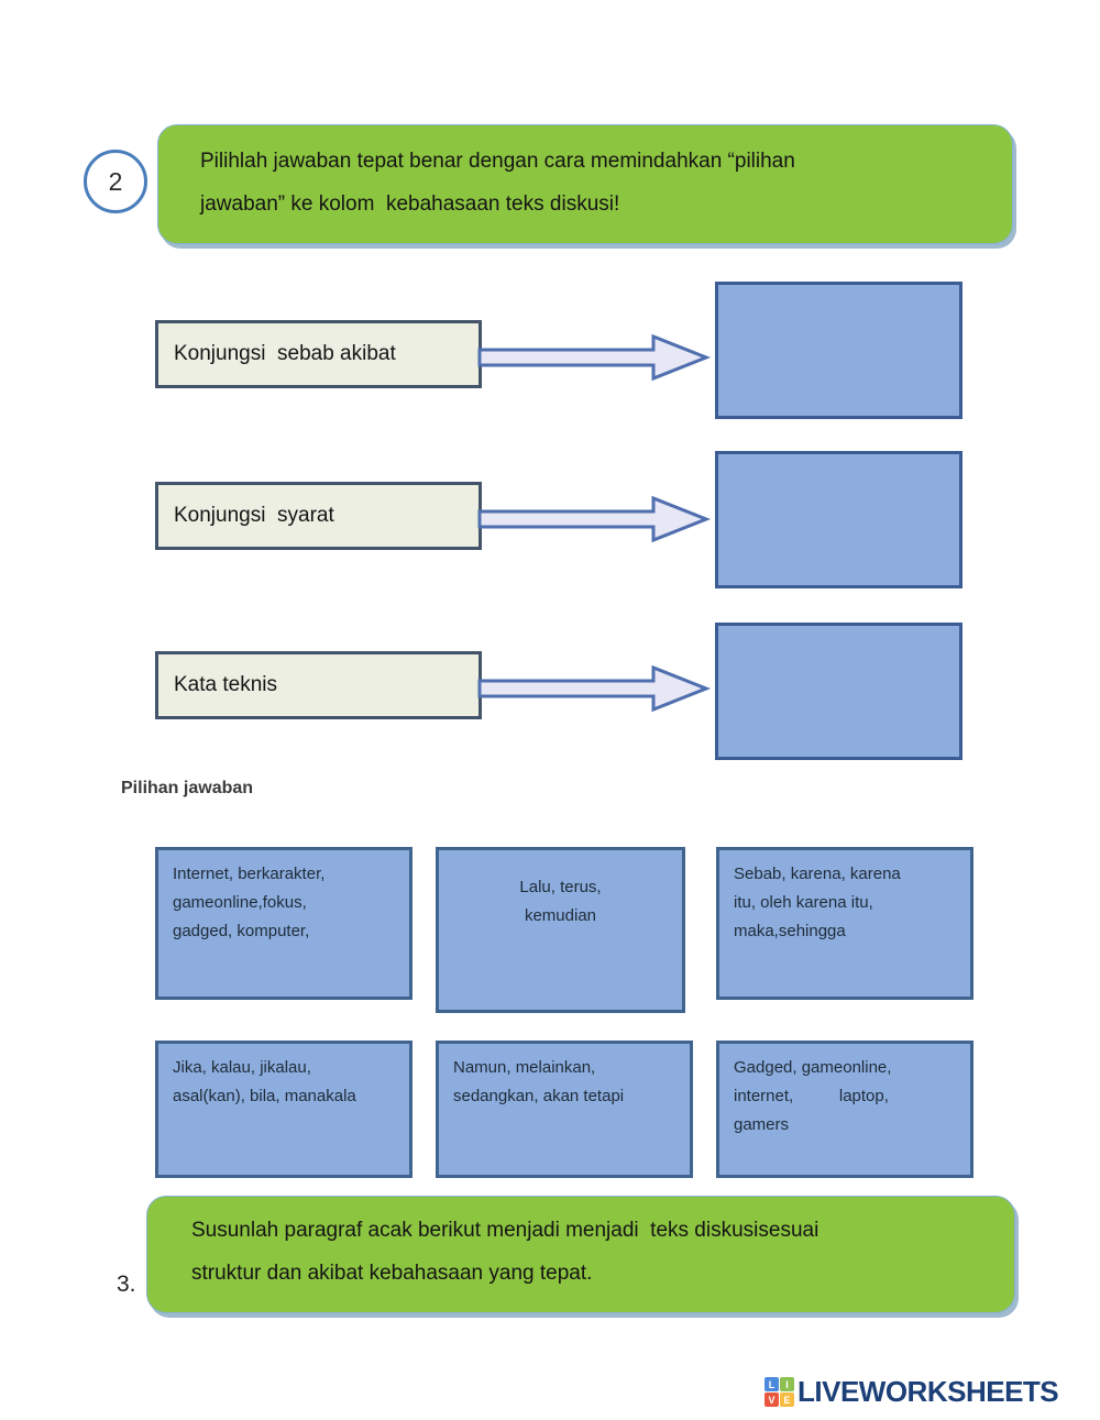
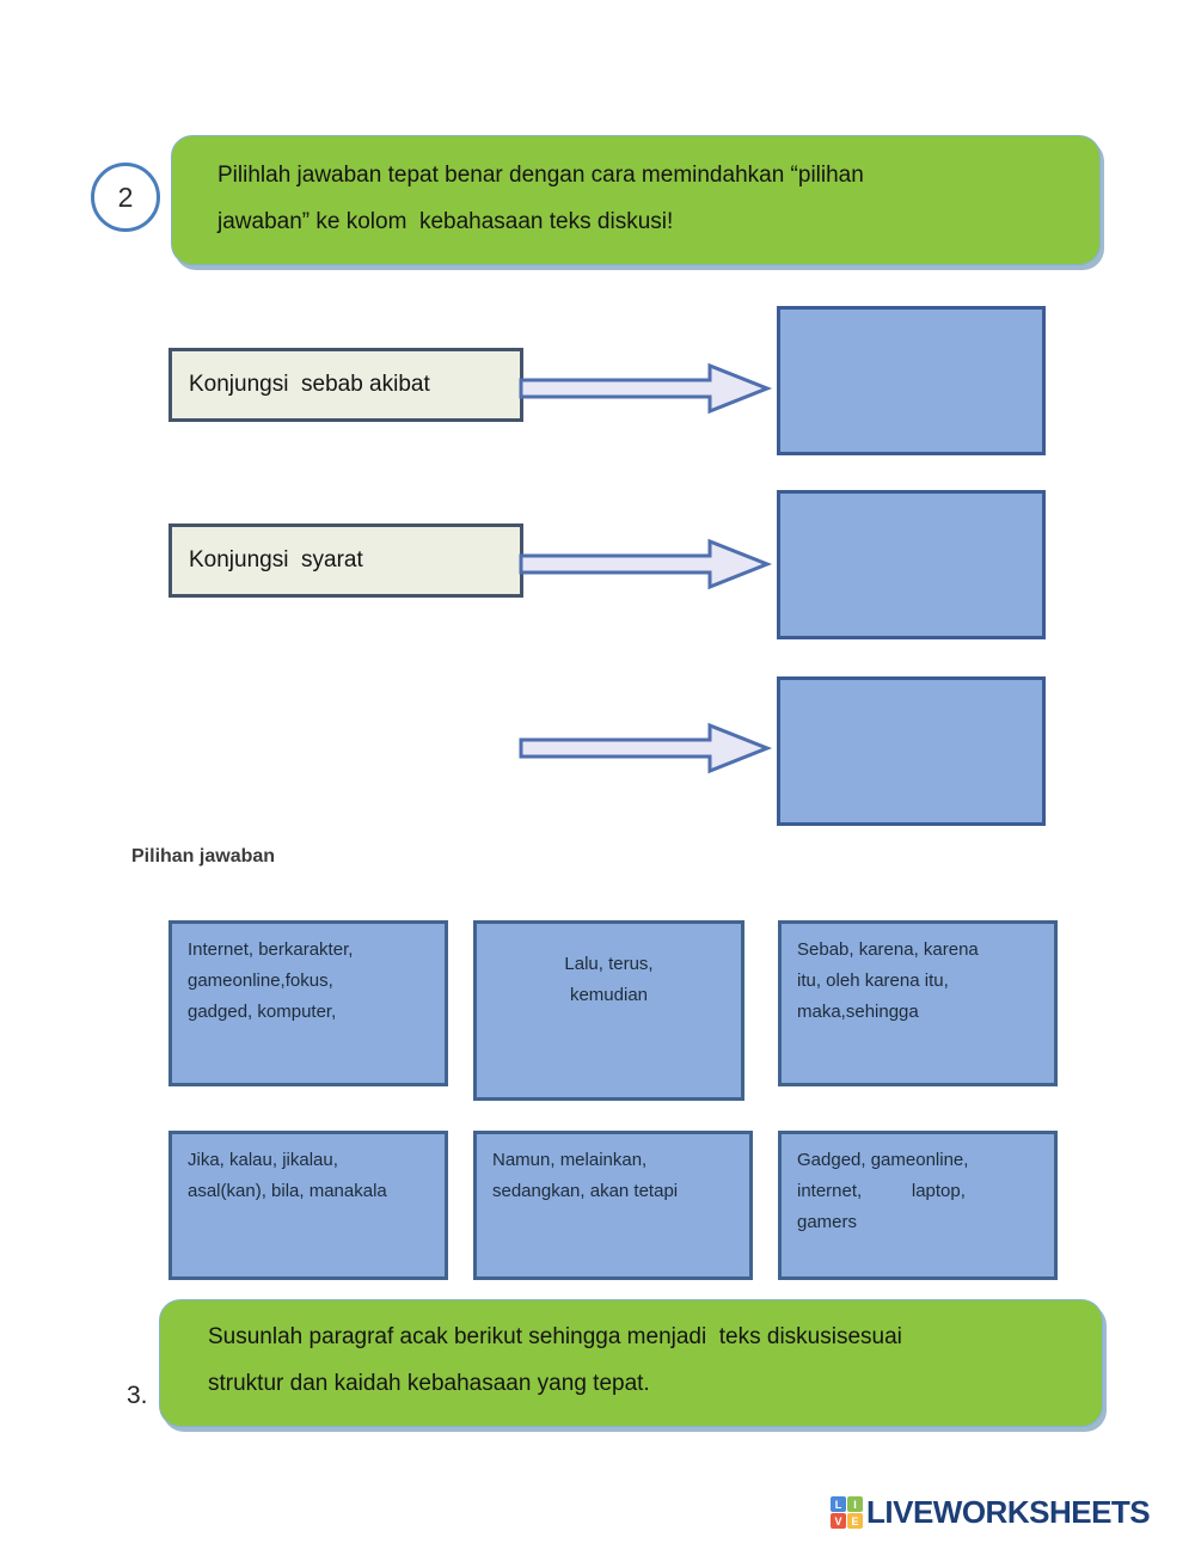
  2
  Pilihlah jawaban tepat benar dengan cara memindahkan “pilihan
  jawaban” ke kolom kebahasaan teks diskusi!
  Konjungsi sebab akibat
  Konjungsi syarat
- Kata teknis
  Pilihan jawaban
  Internet, berkarakter,
  gameonline,fokus,
  gadged, komputer,
  Lalu, terus,
  kemudian
  Sebab, karena, karena
  itu, oleh karena itu,
  maka,sehingga
  Jika, kalau, jikalau,
  asal(kan), bila, manakala
  Namun, melainkan,
  sedangkan, akan tetapi
  Gadged, gameonline,
  internet, laptop,
  gamers
- Susunlah paragraf acak berikut menjadi menjadi teks diskusisesuai
+ Susunlah paragraf acak berikut sehingga menjadi teks diskusisesuai
- struktur dan akibat kebahasaan yang tepat.
+ struktur dan kaidah kebahasaan yang tepat.
  3.
  L
  I
  V
  E
  LIVEWORKSHEETS
